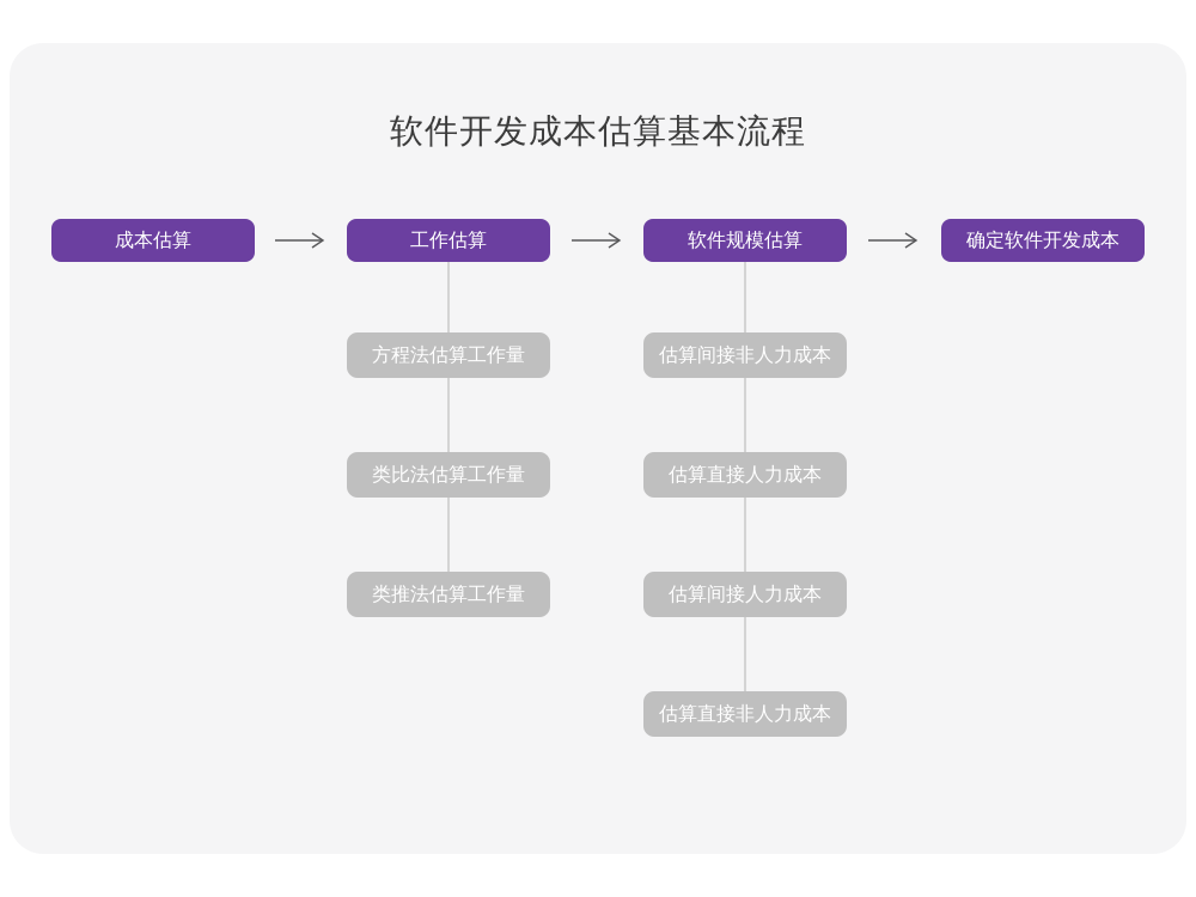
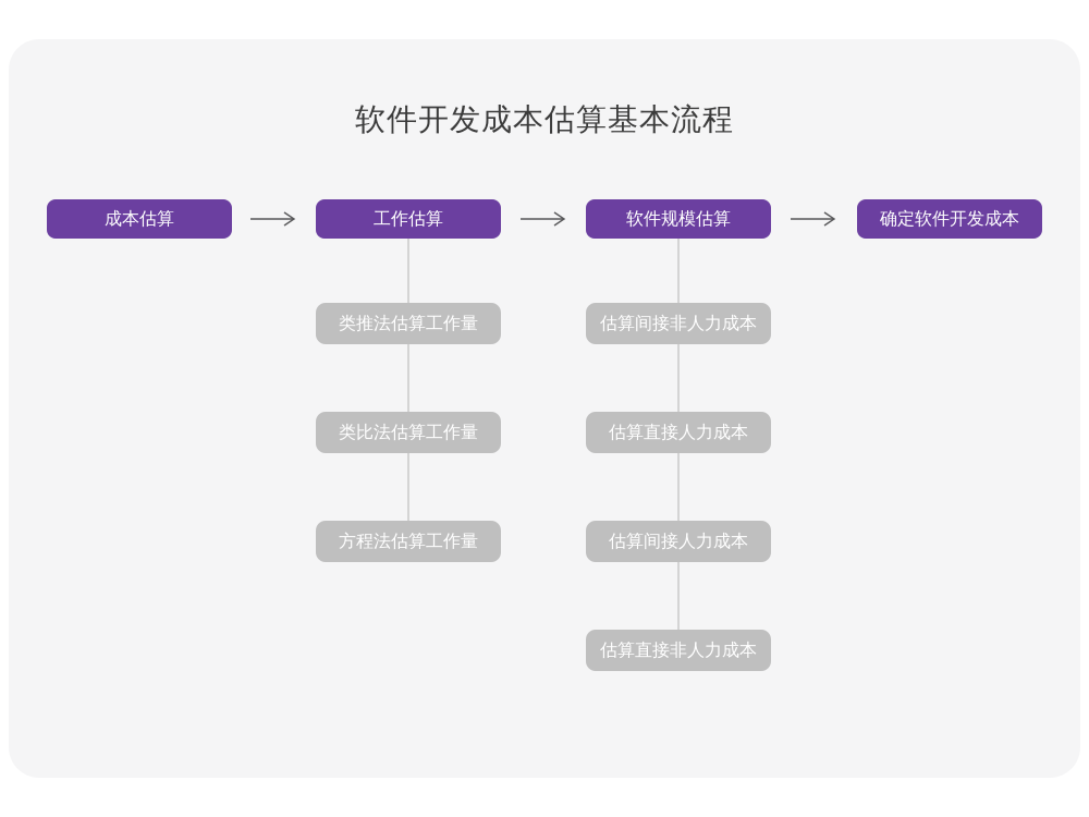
  软件开发成本估算基本流程
  成本估算
  工作估算
  软件规模估算
  确定软件开发成本
- 方程法估算工作量
+ 类推法估算工作量
  类比法估算工作量
- 类推法估算工作量
+ 方程法估算工作量
  估算间接非人力成本
  估算直接人力成本
  估算间接人力成本
  估算直接非人力成本
